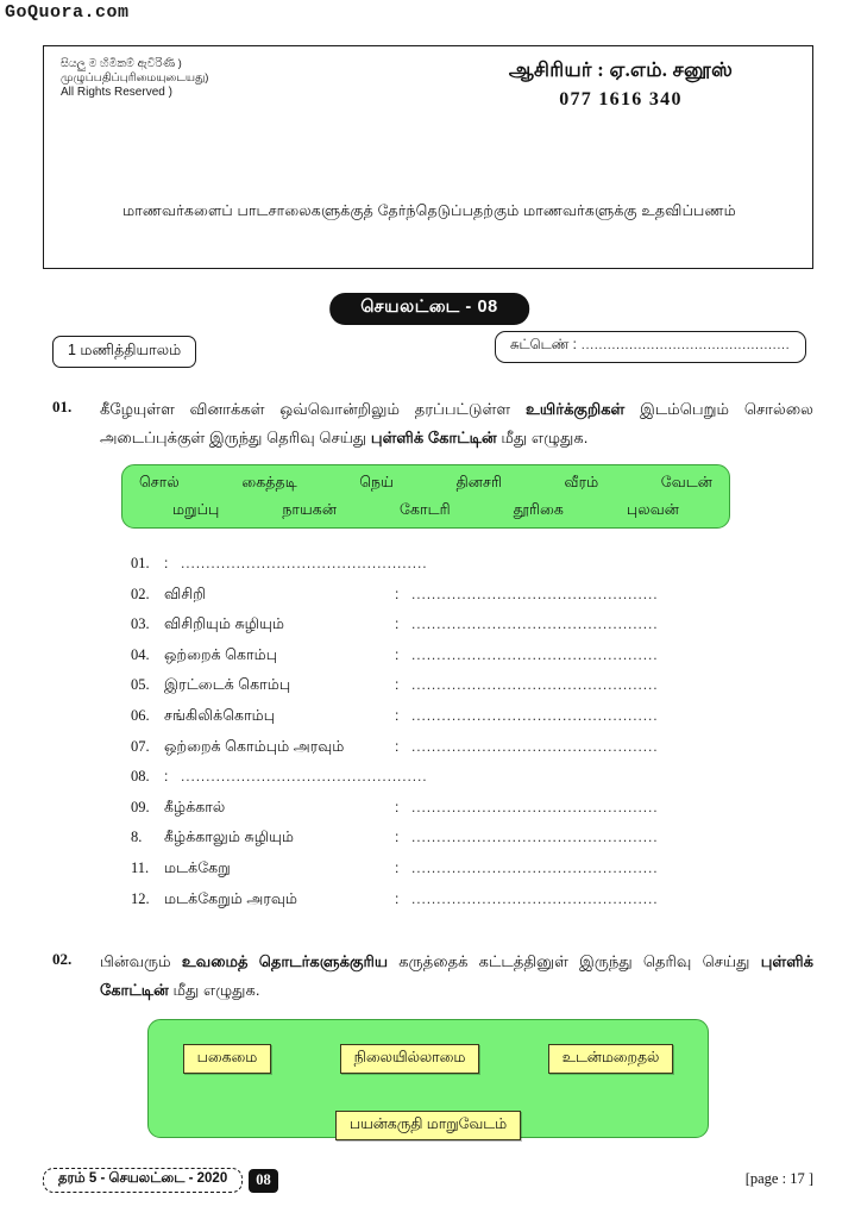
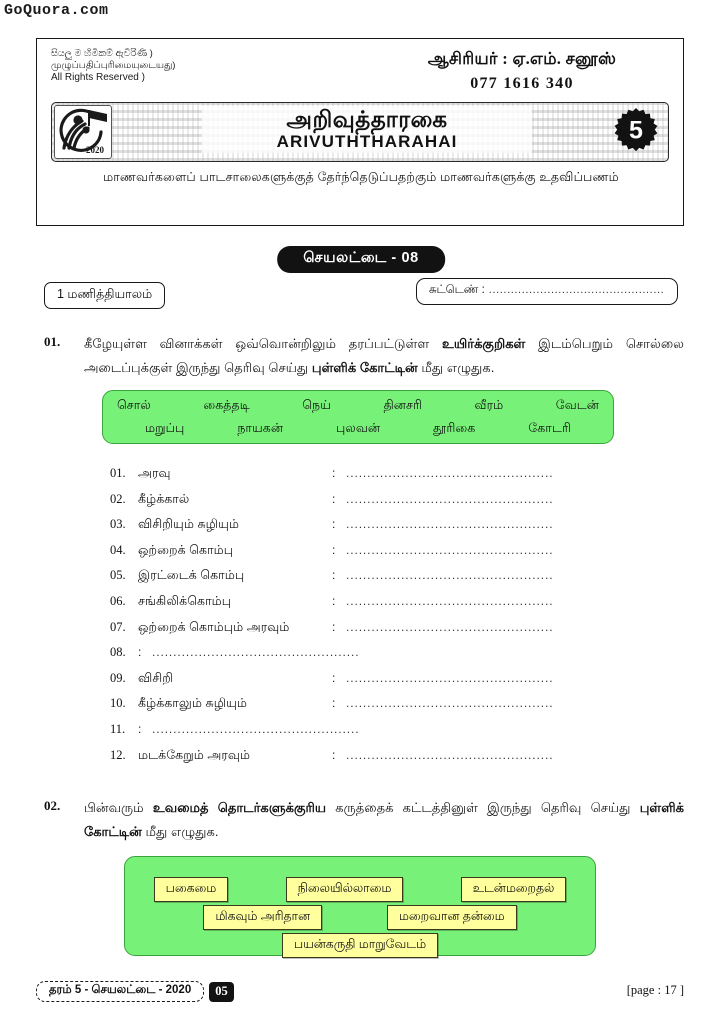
  GoQuora.com
  සියලු ම හිමිකම් ඇවිරිණි )
  முழுப்பதிப்புரிமையுடையது)
  All Rights Reserved )
  ஆசிரியர் : ஏ.எம். சனூஸ்
  077 1616 340
+ 2020
+ அறிவுத்தாரகை
+ ARIVUTHTHARAHAI
+ 5
  மாணவர்களைப் பாடசாலைகளுக்குத் தேர்ந்தெடுப்பதற்கும் மாணவர்களுக்கு உதவிப்பணம்
  செயலட்டை - 08
  1 மணித்தியாலம்
  சுட்டெண் :
  ................................................
  01.
  கீழேயுள்ள வினாக்கள் ஒவ்வொன்றிலும் தரப்பட்டுள்ள உயிர்க்குறிகள் இடம்பெறும் சொல்லை அடைப்புக்குள் இருந்து தெரிவு செய்து புள்ளிக் கோட்டின் மீது எழுதுக.
  சொல்
  கைத்தடி
  நெய்
  தினசரி
  வீரம்
  வேடன்
  மறுப்பு
  நாயகன்
- கோடரி
+ புலவன்
  தூரிகை
- புலவன்
+ கோடரி
  01.
+ அரவு
  :
  .................................................
  02.
- விசிறி
+ கீழ்க்கால்
  :
  .................................................
  03.
  விசிறியும் சுழியும்
  :
  .................................................
  04.
  ஒற்றைக் கொம்பு
  :
  .................................................
  05.
  இரட்டைக் கொம்பு
  :
  .................................................
  06.
  சங்கிலிக்கொம்பு
  :
  .................................................
  07.
  ஒற்றைக் கொம்பும் அரவும்
  :
  .................................................
  08.
  :
  .................................................
  09.
- கீழ்க்கால்
+ விசிறி
  :
  .................................................
- 8.
+ 10.
  கீழ்க்காலும் சுழியும்
  :
  .................................................
  11.
- மடக்கேறு
  :
  .................................................
  12.
  மடக்கேறும் அரவும்
  :
  .................................................
  02.
  பின்வரும் உவமைத் தொடர்களுக்குரிய கருத்தைக் கட்டத்தினுள் இருந்து தெரிவு செய்து புள்ளிக் கோட்டின் மீது எழுதுக.
  பகைமை
  நிலையில்லாமை
  உடன்மறைதல்
+ மிகவும் அரிதான
+ மறைவான தன்மை
  பயன்கருதி மாறுவேடம்
  தரம் 5 - செயலட்டை - 2020
- 08
+ 05
  [page : 17 ]
